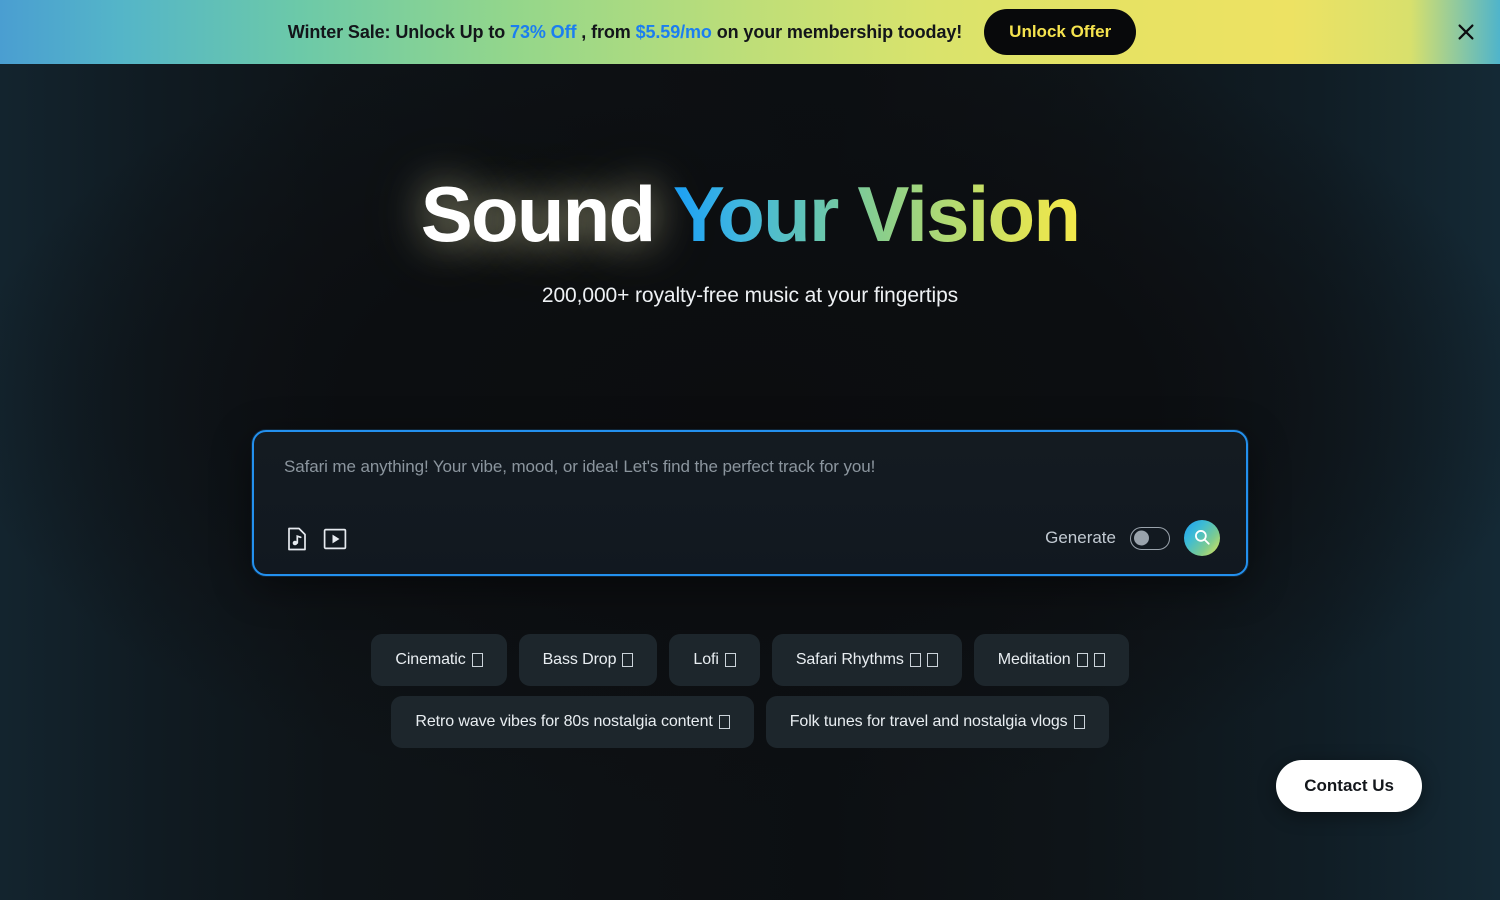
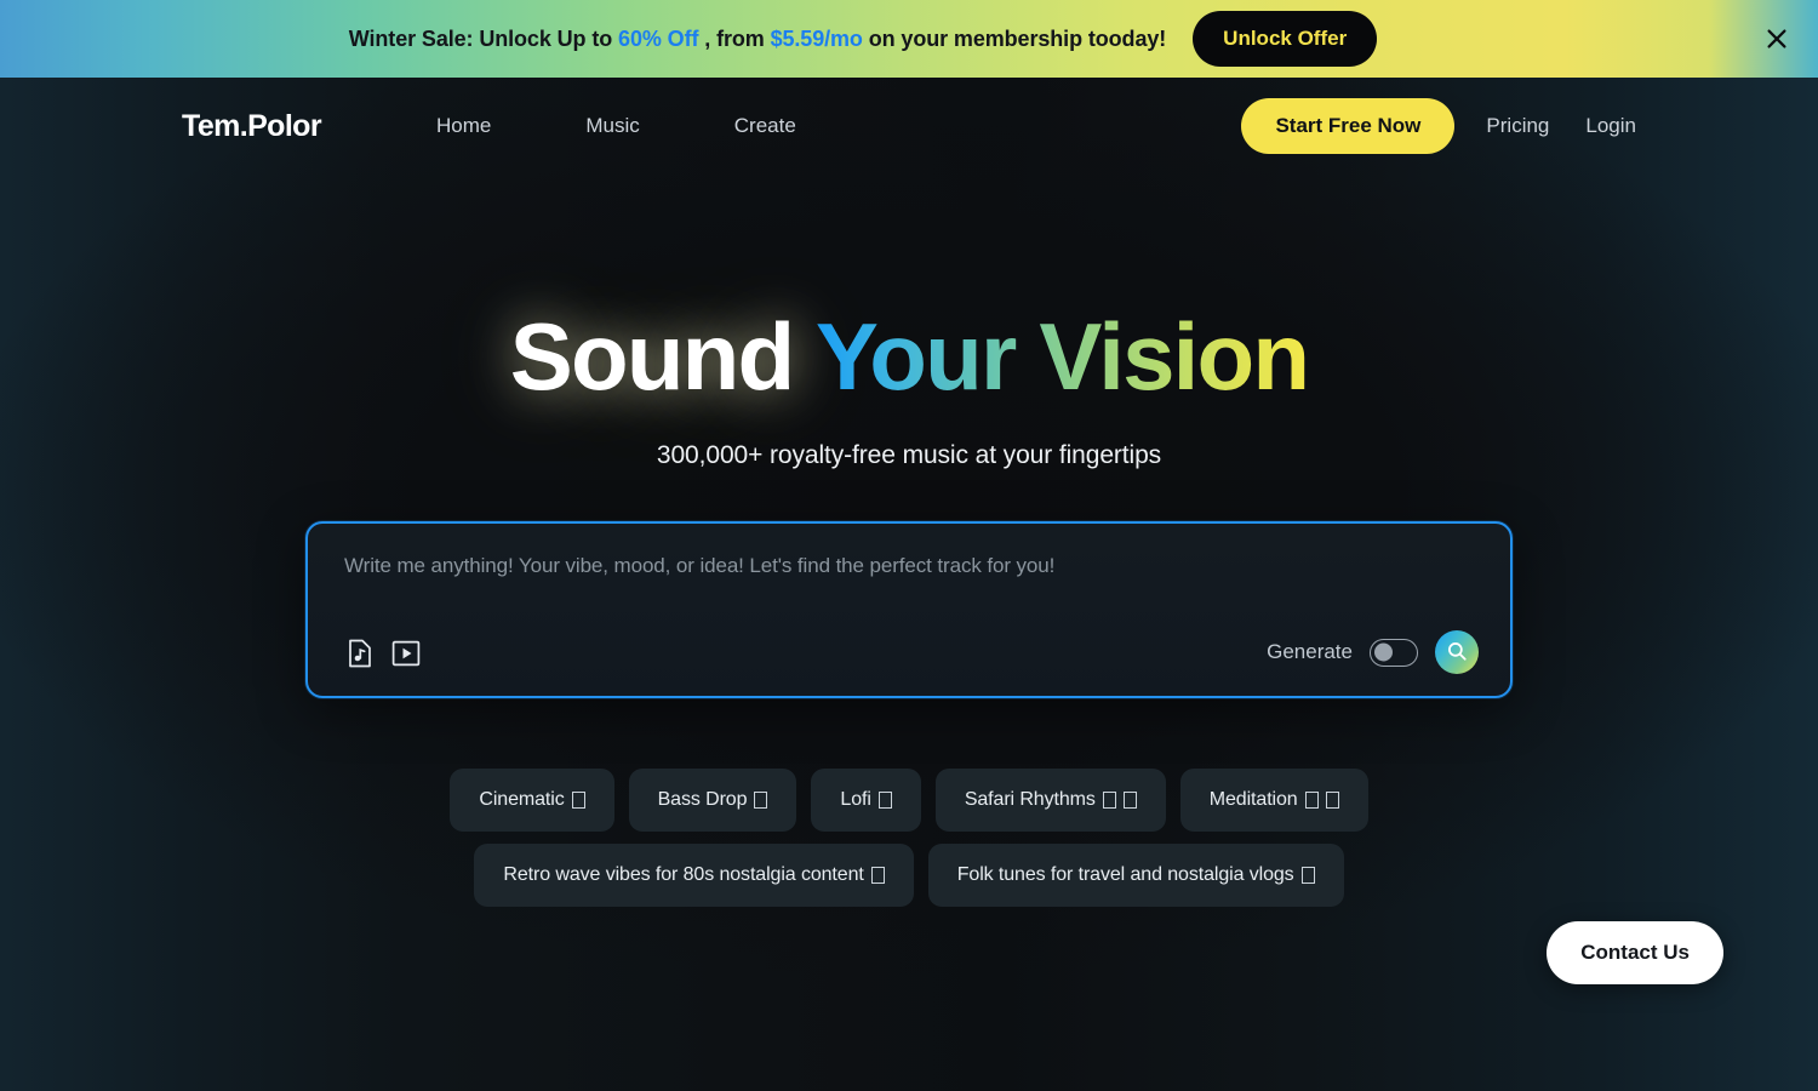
- Winter Sale: Unlock Up to 73% Off , from $5.59/mo on your membership tooday!
+ Winter Sale: Unlock Up to 60% Off , from $5.59/mo on your membership tooday!
  Unlock Offer
+ Tem.Polor
+ Home
+ Music
+ Create
+ Start Free Now
+ Pricing
+ Login
  Sound Your Vision
- 200,000+ royalty-free music at your fingertips
+ 300,000+ royalty-free music at your fingertips
- Safari me anything! Your vibe, mood, or idea! Let's find the perfect track for you!
+ Write me anything! Your vibe, mood, or idea! Let's find the perfect track for you!
  Generate
  Cinematic
  Bass Drop
  Lofi
  Safari Rhythms
  Meditation
  Retro wave vibes for 80s nostalgia content
  Folk tunes for travel and nostalgia vlogs
  Contact Us
